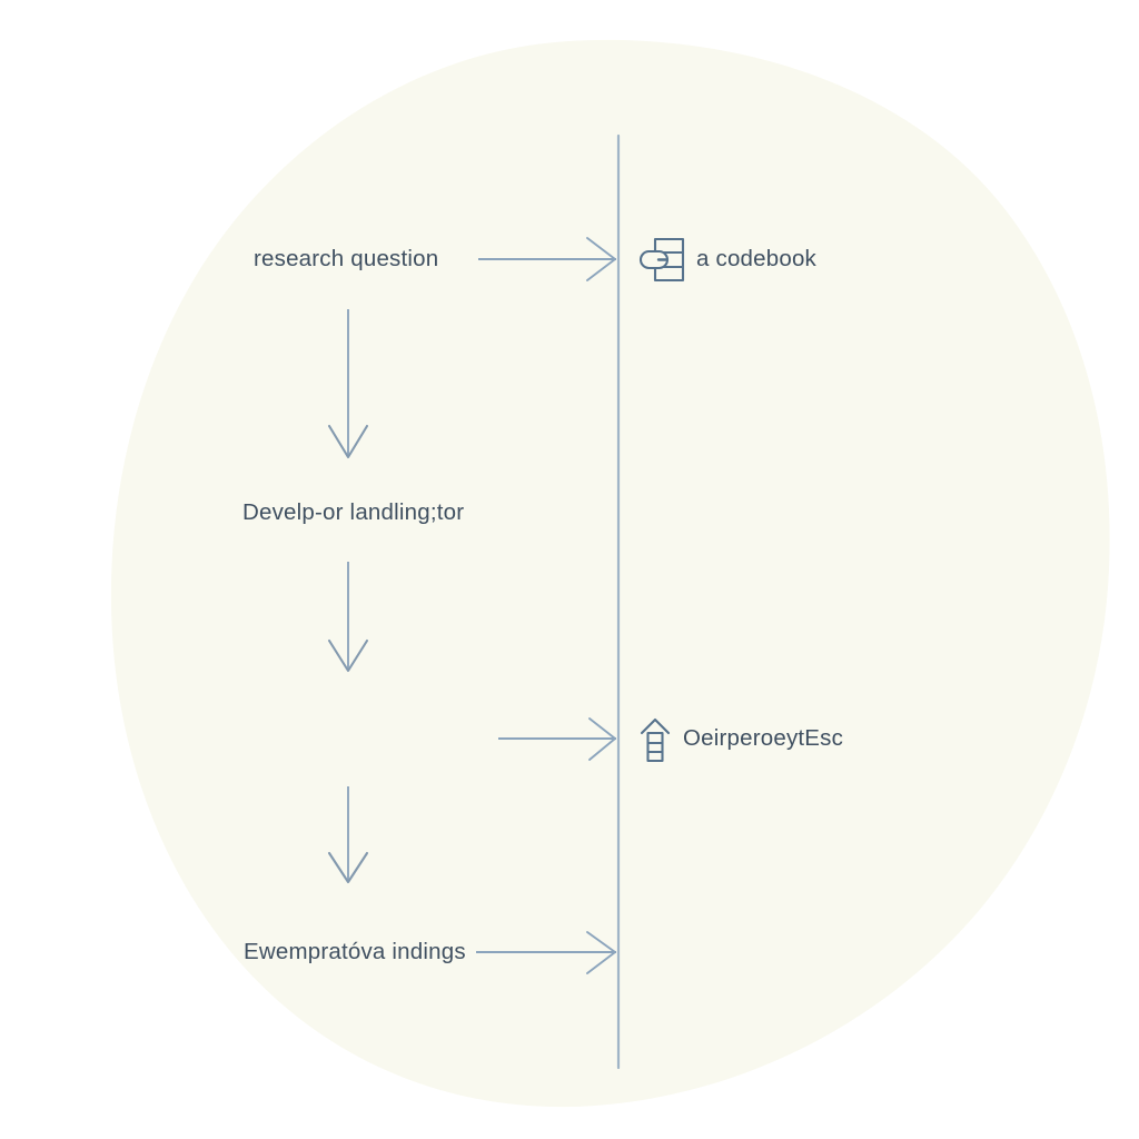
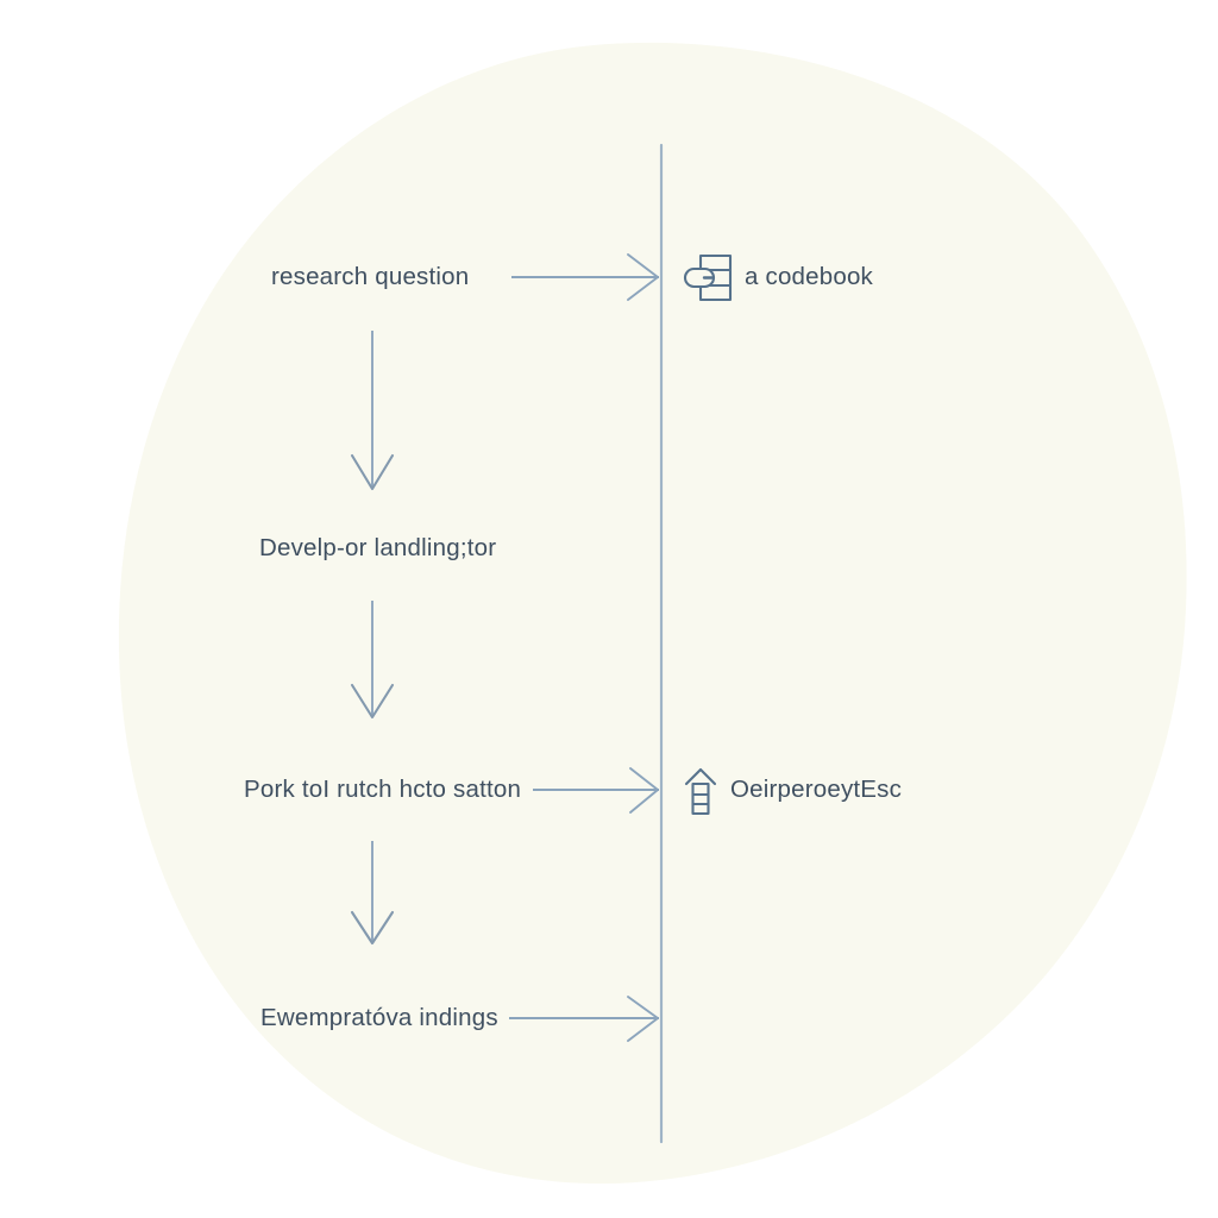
  research question
  Develp-or landling;tor
+ Pork toI rutch hcto satton
  Ewempratóva indings
  a codebook
  OeirperoeytEsc
